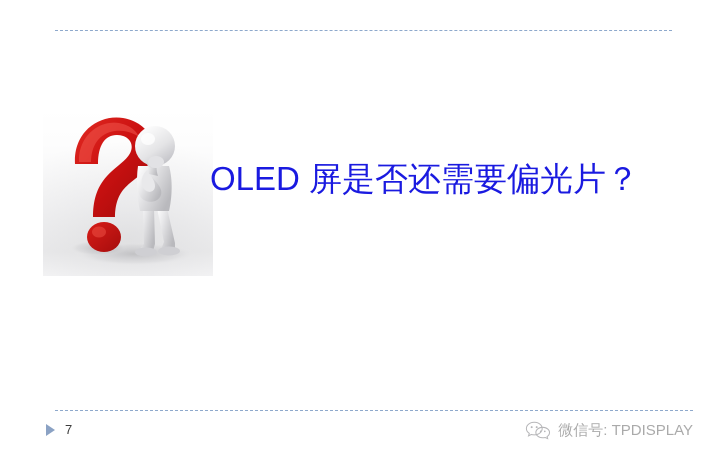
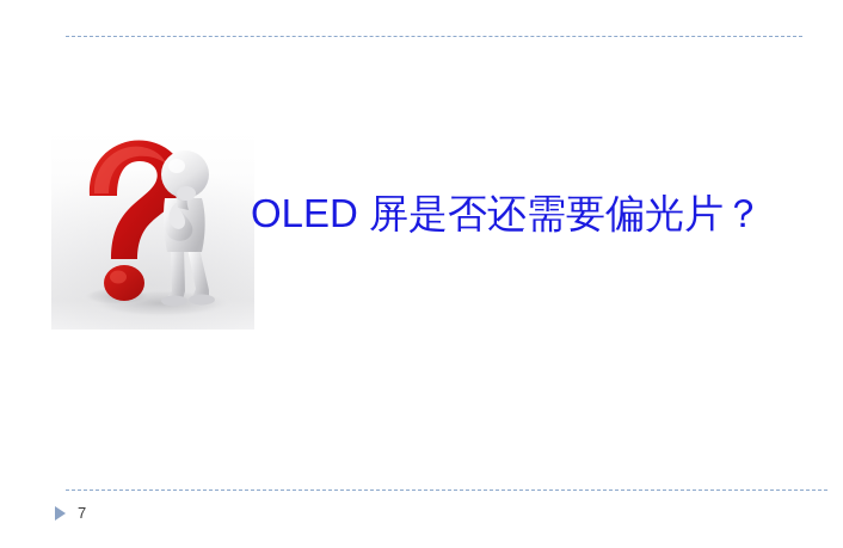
  OLED 屏是否还需要偏光片？
  7
- 微信号: TPDISPLAY
